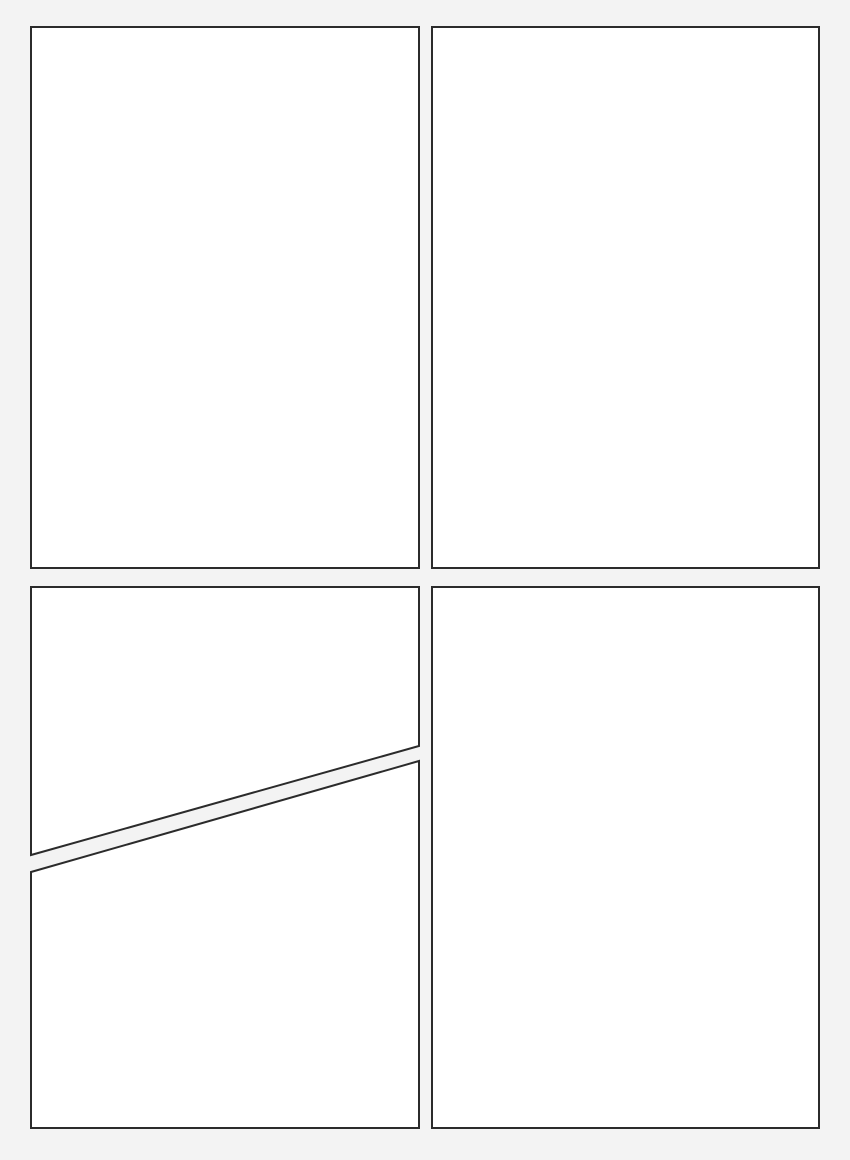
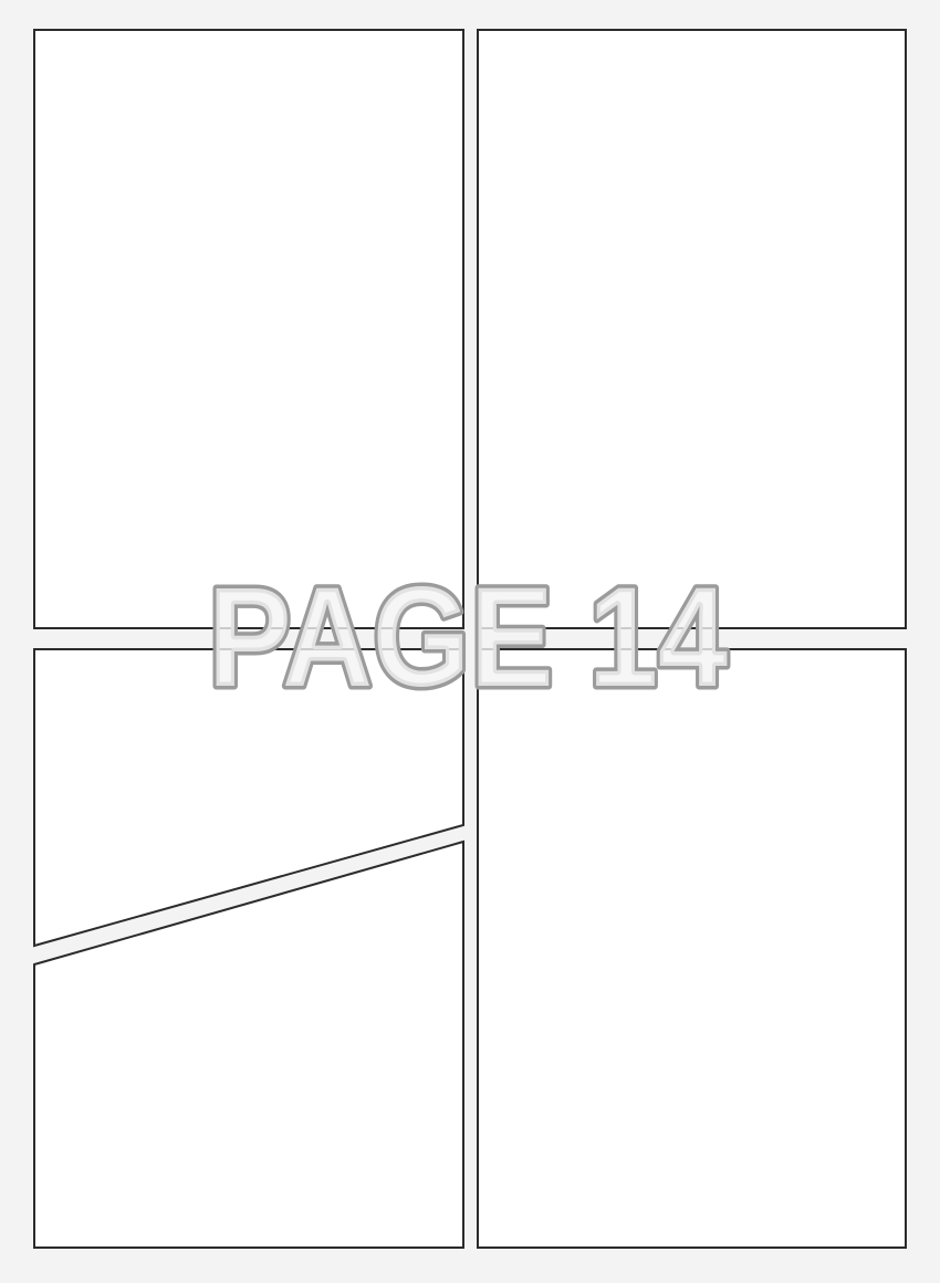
+ PAGE 14
